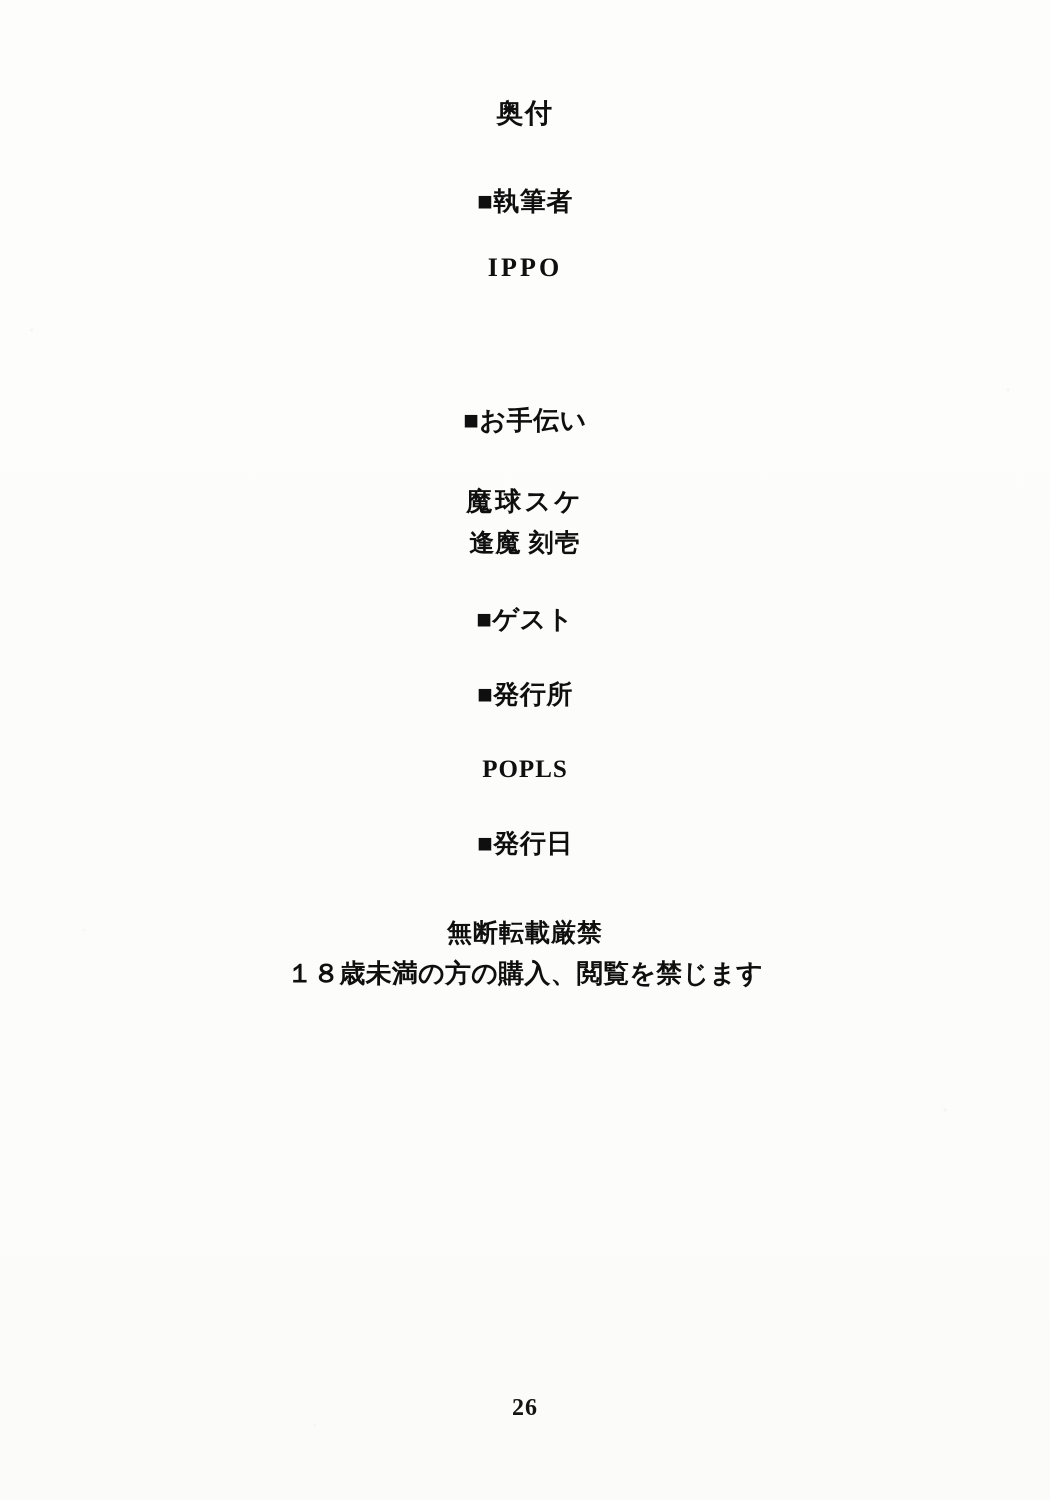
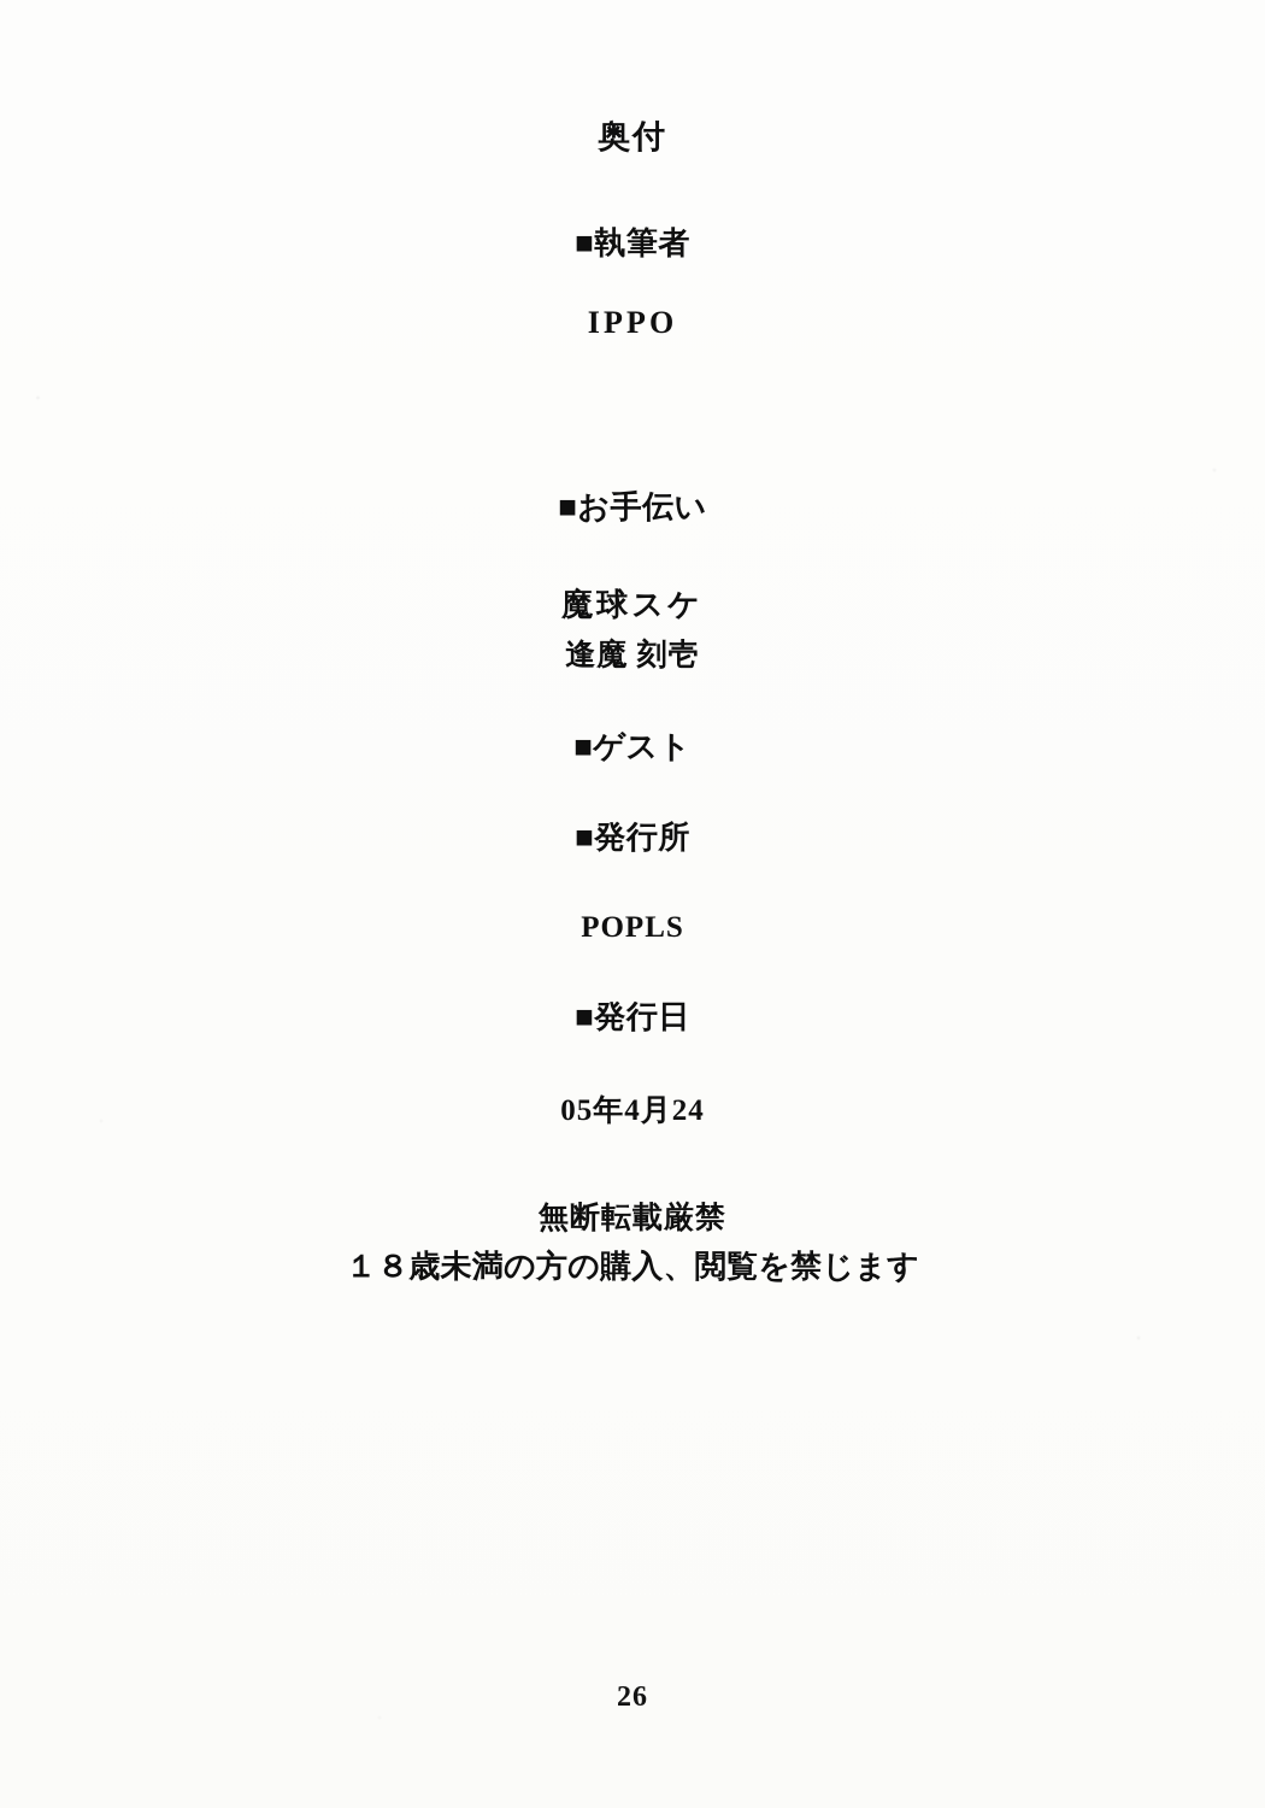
  奥付
  ■執筆者
  IPPO
  ■お手伝い
  魔球スケ
  逢魔 刻壱
  ■ゲスト
  ■発行所
  POPLS
  ■発行日
+ 05年4月24
  無断転載厳禁
  １８歳未満の方の購入、閲覧を禁じます
  26
